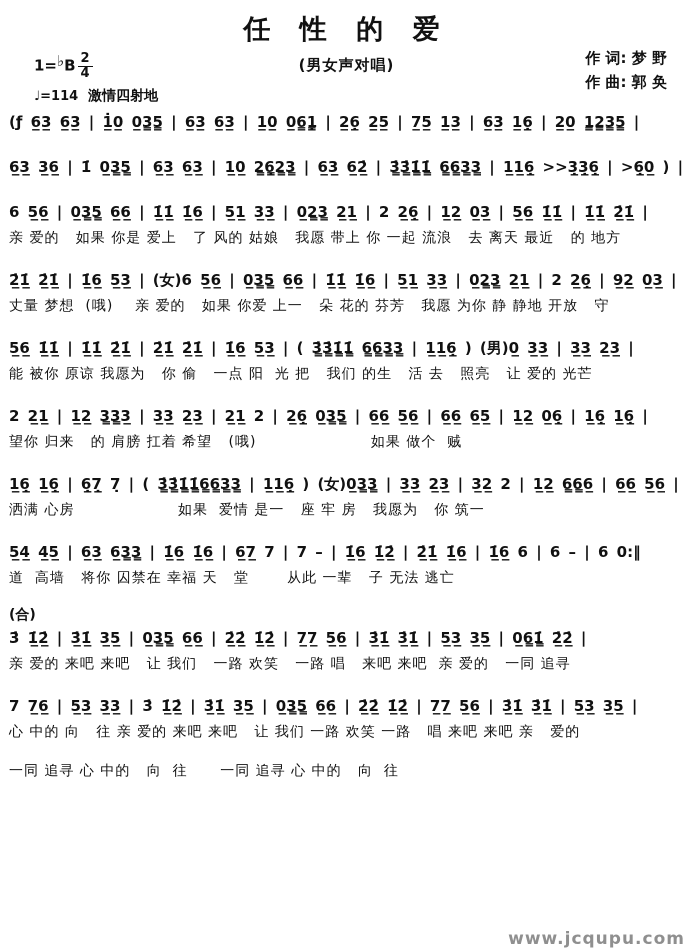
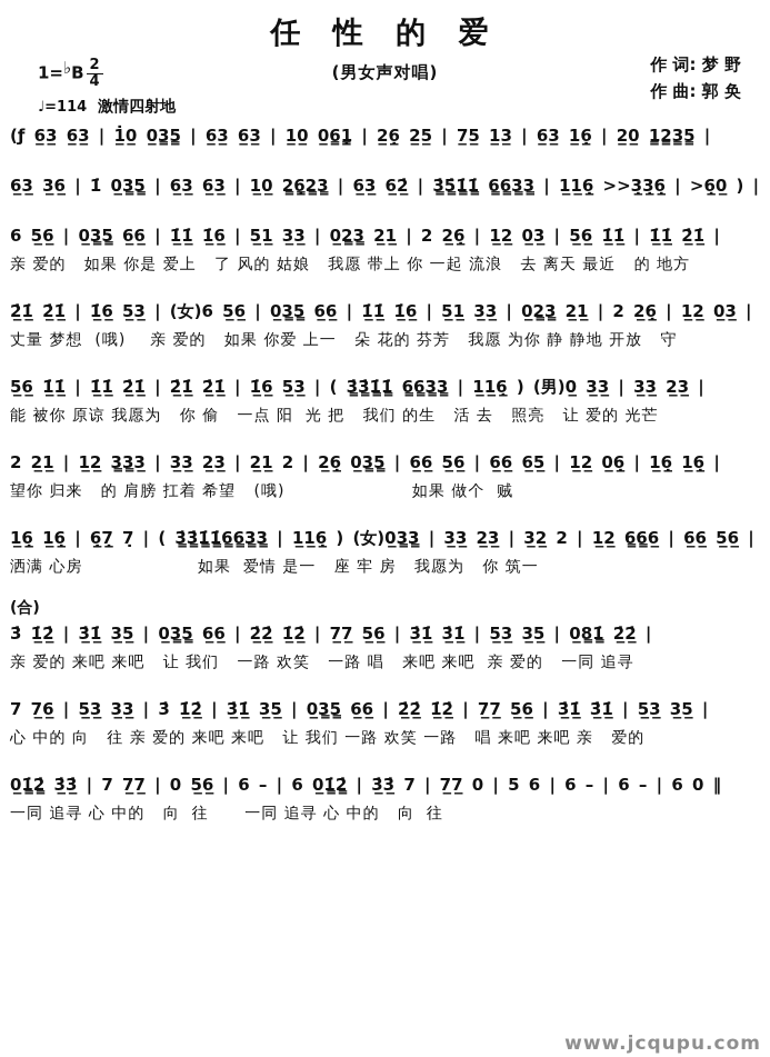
  任 性 的 爱
  (男女声对唱)
  作 词: 梦 野
  作 曲: 郭 奂
  1=♭B
  2
  4
  ♩=114 激情四射地
  (ƒ 6̲3̲ 6̲3̲ | 1̲̇0̲ 0̲3̳5̳ | 6̲3̲ 6̲3̲ | 1̲0̲ 0̲6̳1̳̣ | 2̲6̲̣ 2̲5̲ | 7̲5̲ 1̲3̲ | 6̲3̲ 1̲6̲̣ | 2̲0̲ 1̳2̳3̳5̳ |
- 6̲3̲ 3̲6̲ | 1̇ 0̲3̳5̳ | 6̲3̲ 6̲3̲ | 1̲0̲ 2̳6̳̣2̳3̳ | 6̲3̲ 6̲2̲̇ | 3̳̇3̳̇1̳̇1̳̇ 6̳6̳3̳3̳ | 1̲1̲6̲̣ >>3̲̣3̲̣6̲̣ | >6̲̣0̲ ) |
+ 6̲3̲ 3̲6̲ | 1̇ 0̲3̳5̳ | 6̲3̲ 6̲3̲ | 1̲0̲ 2̳6̳̣2̳3̳ | 6̲3̲ 6̲2̲̇ | 3̳̇5̳̇1̳̇1̳̇ 6̳6̳3̳3̳ | 1̲1̲6̲̣ >>3̲̣3̲̣6̲̣ | >6̲̣0̲ ) |
  6 5̲6̲ | 0̲3̳5̳ 6̲6̲ | 1̲̇1̲̇ 1̲̇6̲ | 5̲1̲ 3̲3̲ | 0̲2̳3̳ 2̲1̲ | 2 2̲6̲̣ | 1̲2̲ 0̲3̲ | 5̲6̲ 1̲̇1̲̇ | 1̲̇1̲̇ 2̲̇1̲̇ |
  亲 爱的 如果 你是 爱上 了 风的 姑娘 我愿 带上 你 一起 流浪 去 离天 最近 的 地方
- 2̲̇1̲̇ 2̲̇1̲̇ | 1̲̇6̲ 5̲3̲ | (女)6 5̲6̲ | 0̲3̳5̳ 6̲6̲ | 1̲̇1̲̇ 1̲̇6̲ | 5̲1̲ 3̲3̲ | 0̲2̳3̳ 2̲1̲ | 2 2̲6̲̣ | 9̲2̲ 0̲3̲ |
+ 2̲̇1̲̇ 2̲̇1̲̇ | 1̲̇6̲ 5̲3̲ | (女)6 5̲6̲ | 0̲3̳5̳ 6̲6̲ | 1̲̇1̲̇ 1̲̇6̲ | 5̲1̲ 3̲3̲ | 0̲2̳3̳ 2̲1̲ | 2 2̲6̲̣ | 1̲2̲ 0̲3̲ |
  丈量 梦想 (哦) 亲 爱的 如果 你爱 上一 朵 花的 芬芳 我愿 为你 静 静地 开放 守
  5̲6̲ 1̲̇1̲̇ | 1̲̇1̲̇ 2̲̇1̲̇ | 2̲̇1̲̇ 2̲̇1̲̇ | 1̲̇6̲ 5̲3̲ | ( 3̳̇3̳̇1̳̇1̳̇ 6̳6̳3̳3̳ | 1̲1̲6̲̣ ) (男)0̲ 3̲3̲ | 3̲3̲ 2̲3̲ |
  能 被你 原谅 我愿为 你 偷 一点 阳 光 把 我们 的生 活 去 照亮 让 爱的 光芒
  2 2̲1̲ | 1̲2̲ 3̳3̳3̲ | 3̲3̲ 2̲3̲ | 2̲1̲ 2 | 2̲6̲̣ 0̲3̳5̳ | 6̲6̲ 5̲6̲ | 6̲6̲ 6̲5̲ | 1̲2̲ 0̲6̲̣ | 1̲6̲̣ 1̲6̲̣ |
  望你 归来 的 肩膀 扛着 希望 (哦) 如果 做个 贼
  1̲6̲̣ 1̲6̲̣ | 6̲̣7̲̣ 7̣ | ( 3̳̇3̳̇1̳̇1̳̇6̳6̳3̳3̳ | 1̲1̲6̲̣ ) (女)0̲3̳3̳ | 3̲3̲ 2̲3̲ | 3̲2̲ 2 | 1̲2̲ 6̳6̳6̲ | 6̲6̲ 5̲6̲ |
  洒满 心房 如果 爱情 是一 座 牢 房 我愿为 你 筑一
- 5̲4̲ 4̲5̲ | 6̲3̲ 6̲3̳3̳ | 1̲̇6̲ 1̲̇6̲ | 6̲7̲ 7 | 7 – | 1̲̇6̲ 1̲̇2̲̇ | 2̲̇1̲̇ 1̲̇6̲ | 1̲̇6̲ 6 | 6 – | 6 0:‖
- 道 高墙 将你 囚禁在 幸福 天 堂 从此 一辈 子 无法 逃亡
  (合)
- 3̇ 1̲̇2̲̇ | 3̲̇1̲̇ 3̲5̲ | 0̲3̳5̳ 6̲6̲ | 2̲̇2̲̇ 1̲̇2̲̇ | 7̲7̲ 5̲6̲ | 3̲̇1̲̇ 3̲̇1̲̇ | 5̲3̲ 3̲5̲ | 0̲6̳1̳̇ 2̲̇2̲̇ |
+ 3̇ 1̲̇2̲̇ | 3̲̇1̲̇ 3̲5̲ | 0̲3̳5̳ 6̲6̲ | 2̲̇2̲̇ 1̲̇2̲̇ | 7̲7̲ 5̲6̲ | 3̲̇1̲̇ 3̲̇1̲̇ | 5̲3̲ 3̲5̲ | 0̲8̳1̳̇ 2̲̇2̲̇ |
  亲 爱的 来吧 来吧 让 我们 一路 欢笑 一路 唱 来吧 来吧 亲 爱的 一同 追寻
  7 7̲6̲ | 5̲3̲ 3̲3̲ | 3̇ 1̲̇2̲̇ | 3̲̇1̲̇ 3̲5̲ | 0̲3̳5̳ 6̲6̲ | 2̲̇2̲̇ 1̲̇2̲̇ | 7̲7̲ 5̲6̲ | 3̲̇1̲̇ 3̲̇1̲̇ | 5̲3̲ 3̲5̲ |
  心 中的 向 往 亲 爱的 来吧 来吧 让 我们 一路 欢笑 一路 唱 来吧 来吧 亲 爱的
+ 0̲1̳̇2̳̇ 3̲̇3̲̇ | 7 7̲7̲ | 0 5̲6̲ | 6 – | 6 0̲1̳̇2̳̇ | 3̲̇3̲̇ 7 | 7̲7̲ 0 | 5 6 | 6 – | 6 – | 6 0 ‖
  一同 追寻 心 中的 向 往 一同 追寻 心 中的 向 往
  www.jcqupu.com
